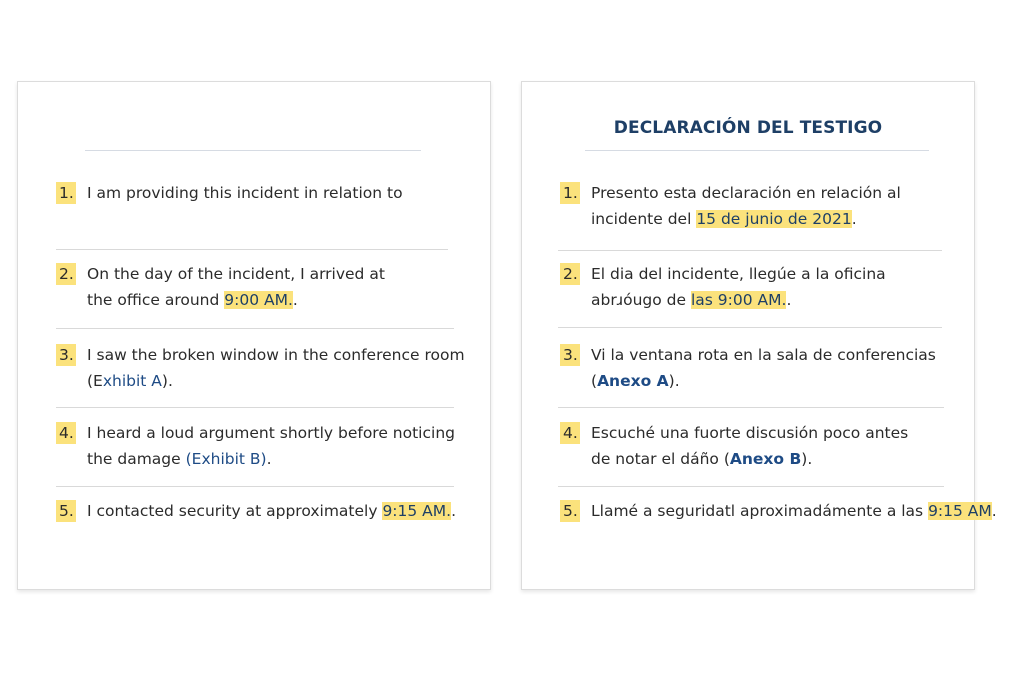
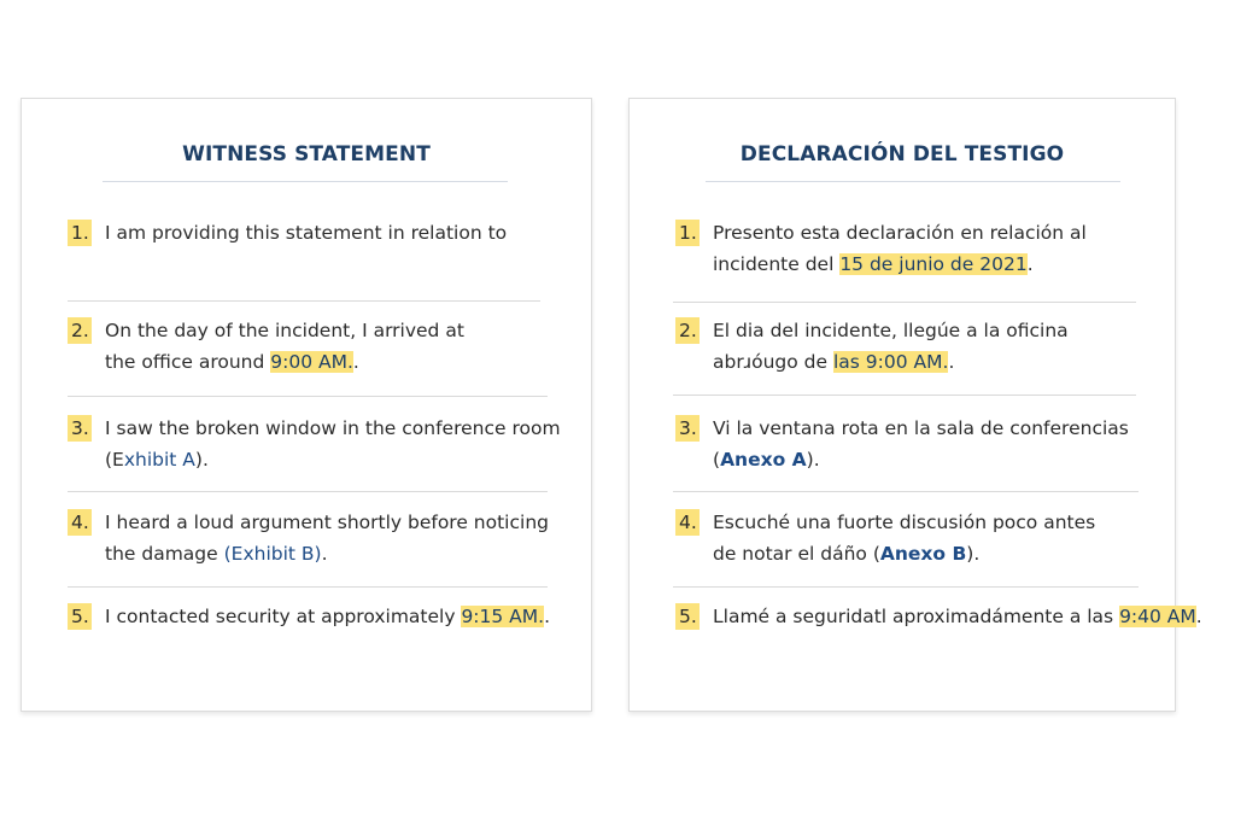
+ WITNESS STATEMENT
  1.
- I am providing this incident in relation to
+ I am providing this statement in relation to
  2.
  On the day of the incident, I arrived at
  the office around 9:00 AM..
  3.
  I saw the broken window in the conference room
  (Exhibit A).
  4.
  I heard a loud argument shortly before noticing
  the damage (Exhibit B).
  5.
  I contacted security at approximately 9:15 AM..
  DECLARACIÓN DEL TESTIGO
  1.
  Presento esta declaración en relación al
  incidente del 15 de junio de 2021.
  2.
  El dia del incidente, llegúe a la oficina
  abrɹóugo de las 9:00 AM..
  3.
  Vi la ventana rota en la sala de conferencias
  (Anexo A).
  4.
  Escuché una fuorte discusión poco antes
  de notar el dáño (Anexo B).
  5.
- Llamé a seguridatl aproximadámente a las 9:15 AM.
+ Llamé a seguridatl aproximadámente a las 9:40 AM.
